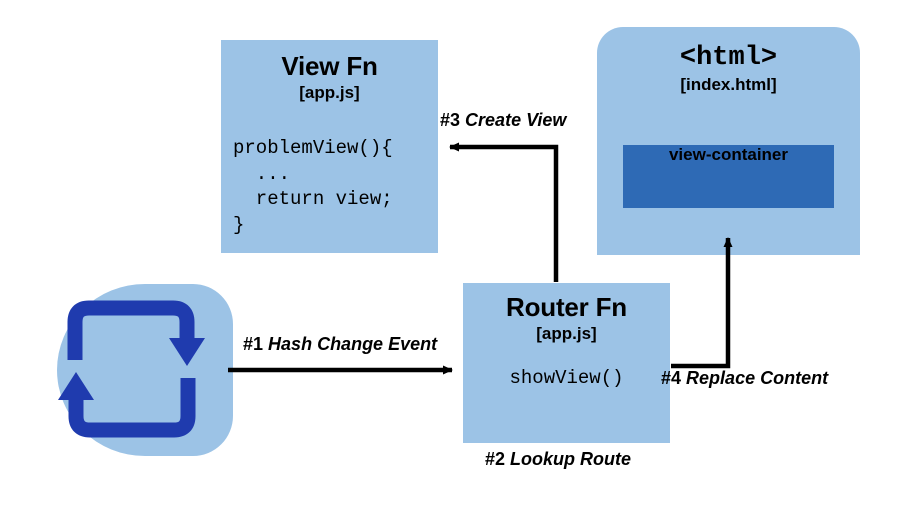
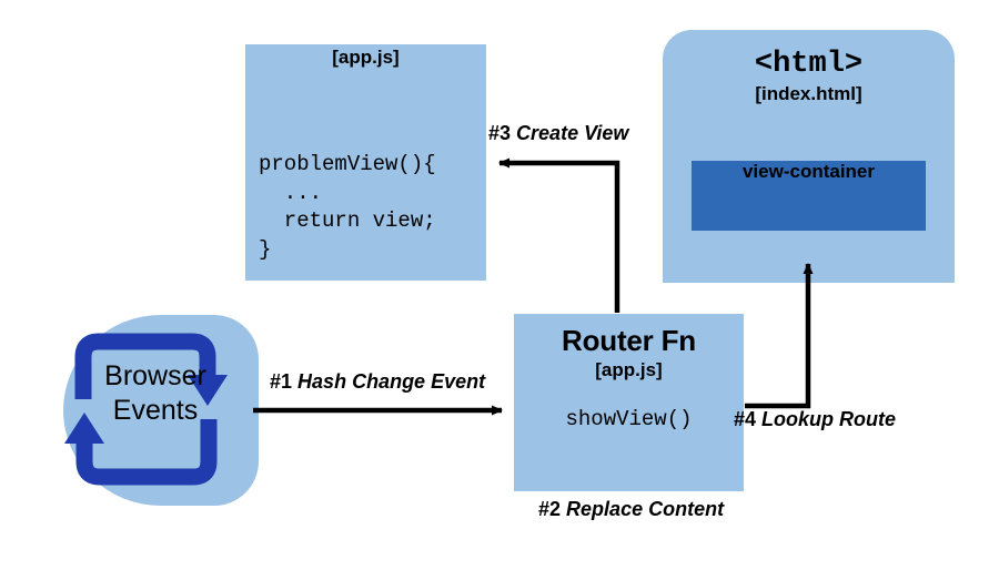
- View Fn
  [app.js]
  problemView(){
  ...
  return view;
  }
  <html>
  [index.html]
  view-container
  Router Fn
  [app.js]
  showView()
+ Browser
+ Events
  #1 Hash Change Event
- #2 Lookup Route
+ #2 Replace Content
  #3 Create View
- #4 Replace Content
+ #4 Lookup Route
